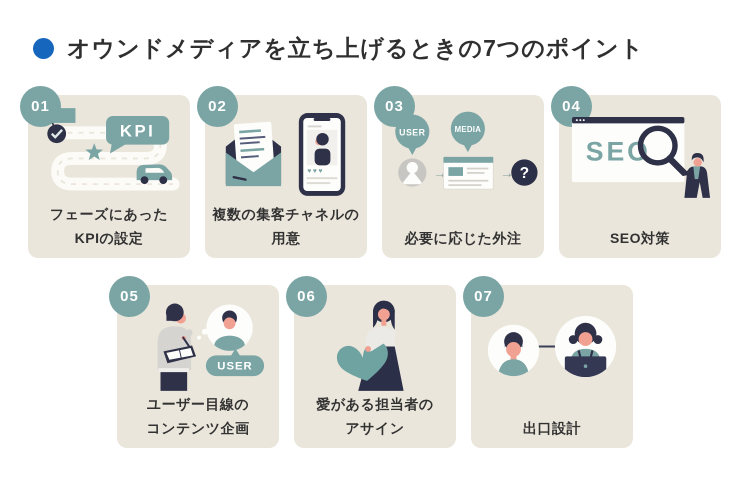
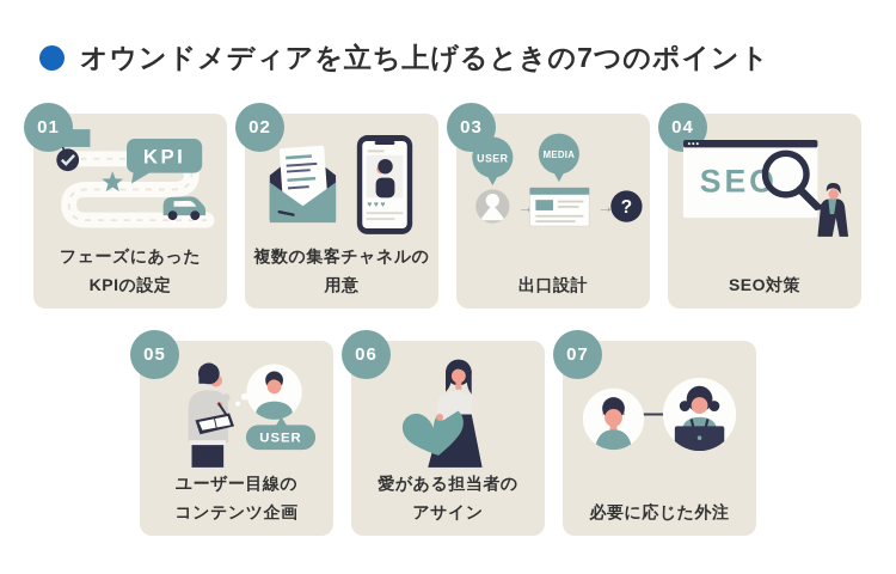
  オウンドメディアを立ち上げるときの7つのポイント
  01
  KPI
  フェーズにあった
  KPIの設定
  02
  複数の集客チャネルの
  用意
  03
  USER
  →
  MEDIA
  →
  ?
- 必要に応じた外注
+ 出口設計
  04
  SEO対策
  05
  USER
  ユーザー目線の
  コンテンツ企画
  06
  愛がある担当者の
  アサイン
  07
- 出口設計
+ 必要に応じた外注
